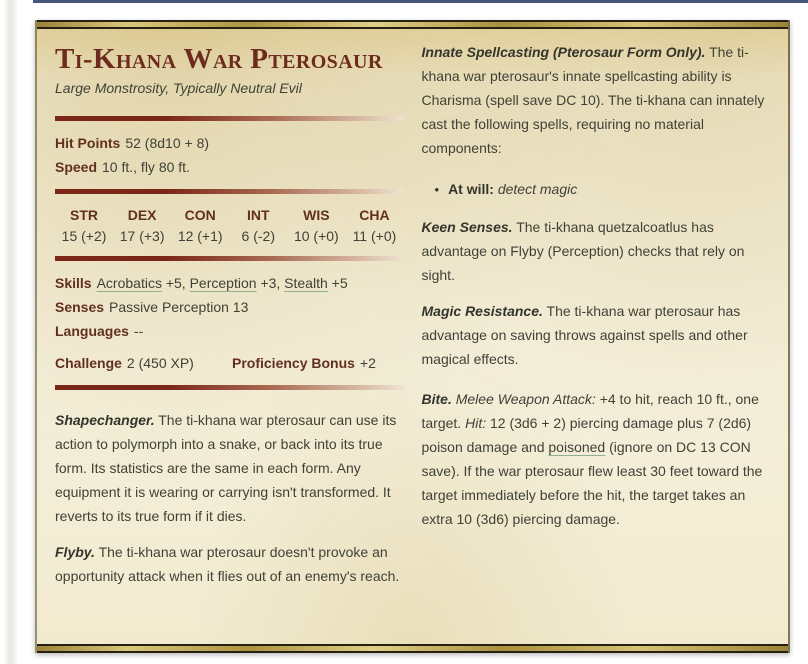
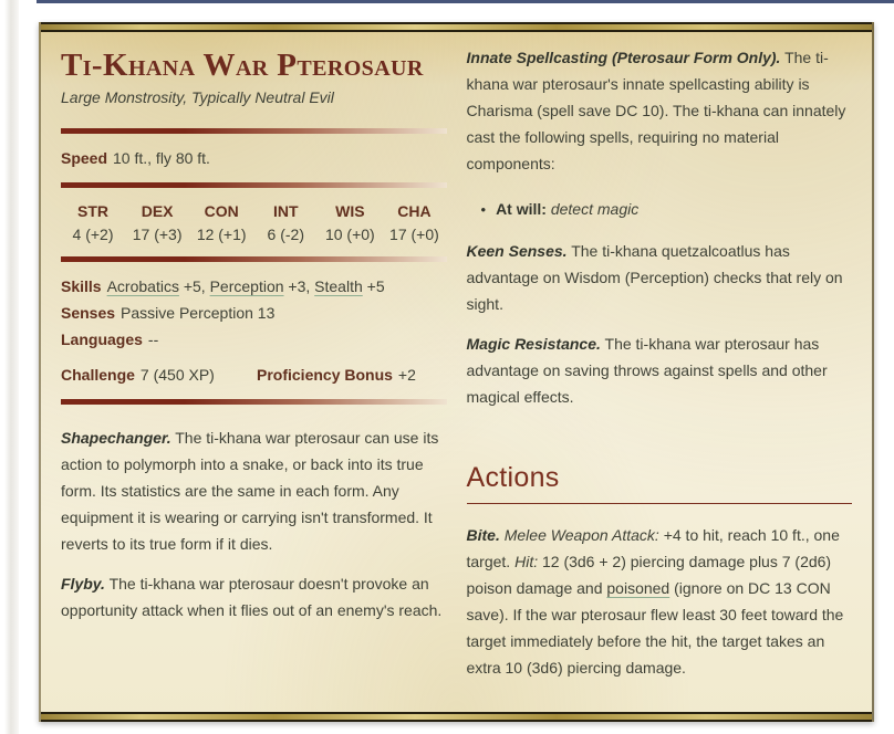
  Ti-Khana War Pterosaur
  Large Monstrosity, Typically Neutral Evil
- Hit Points 52 (8d10 + 8)
  Speed 10 ft., fly 80 ft.
  STR
- 15 (+2)
+ 4 (+2)
  DEX
  17 (+3)
  CON
  12 (+1)
  INT
  6 (-2)
  WIS
  10 (+0)
  CHA
- 11 (+0)
+ 17 (+0)
  Skills Acrobatics +5, Perception +3, Stealth +5
  Senses Passive Perception 13
  Languages --
- Challenge 2 (450 XP) Proficiency Bonus +2
+ Challenge 7 (450 XP) Proficiency Bonus +2
  Shapechanger. The ti-khana war pterosaur can use its action to polymorph into a snake, or back into its true form. Its statistics are the same in each form. Any equipment it is wearing or carrying isn't transformed. It reverts to its true form if it dies.
  Flyby. The ti-khana war pterosaur doesn't provoke an opportunity attack when it flies out of an enemy's reach.
  Innate Spellcasting (Pterosaur Form Only). The ti-khana war pterosaur's innate spellcasting ability is Charisma (spell save DC 10). The ti-khana can innately cast the following spells, requiring no material components:
  •
  At will: detect magic
- Keen Senses. The ti-khana quetzalcoatlus has advantage on Flyby (Perception) checks that rely on sight.
+ Keen Senses. The ti-khana quetzalcoatlus has advantage on Wisdom (Perception) checks that rely on sight.
  Magic Resistance. The ti-khana war pterosaur has advantage on saving throws against spells and other magical effects.
+ Actions
  Bite. Melee Weapon Attack: +4 to hit, reach 10 ft., one target. Hit: 12 (3d6 + 2) piercing damage plus 7 (2d6) poison damage and poisoned (ignore on DC 13 CON save). If the war pterosaur flew least 30 feet toward the target immediately before the hit, the target takes an extra 10 (3d6) piercing damage.
